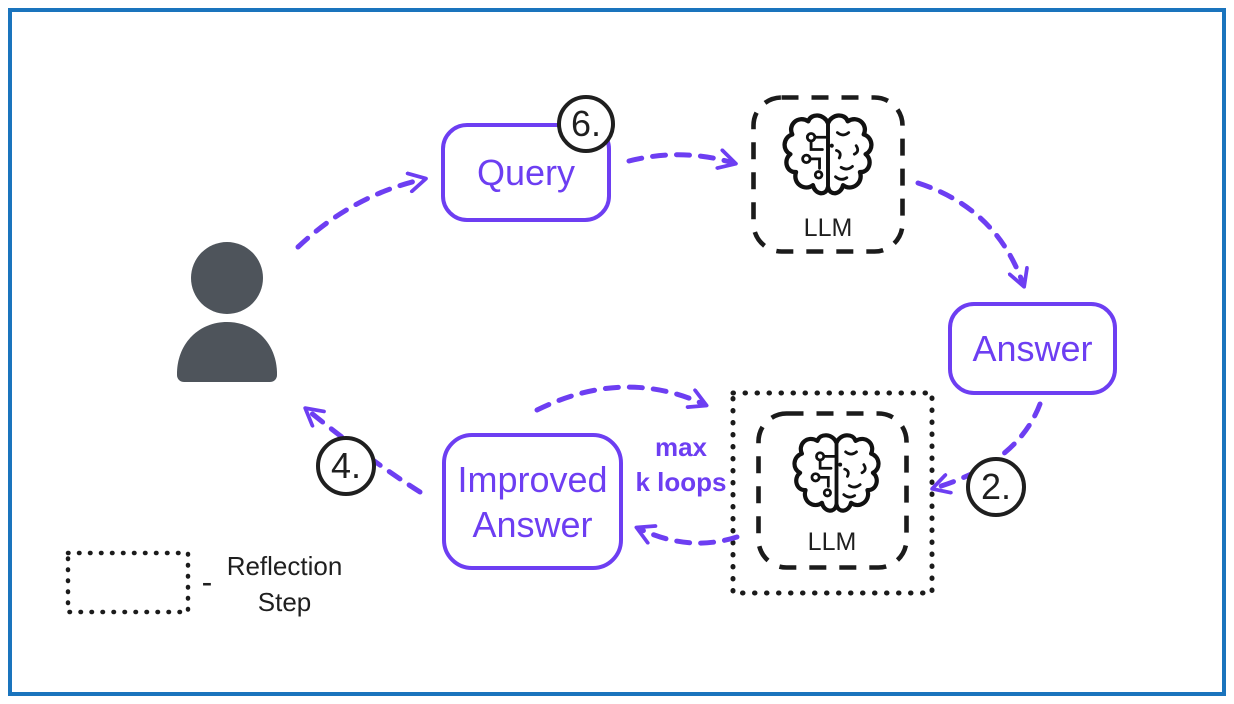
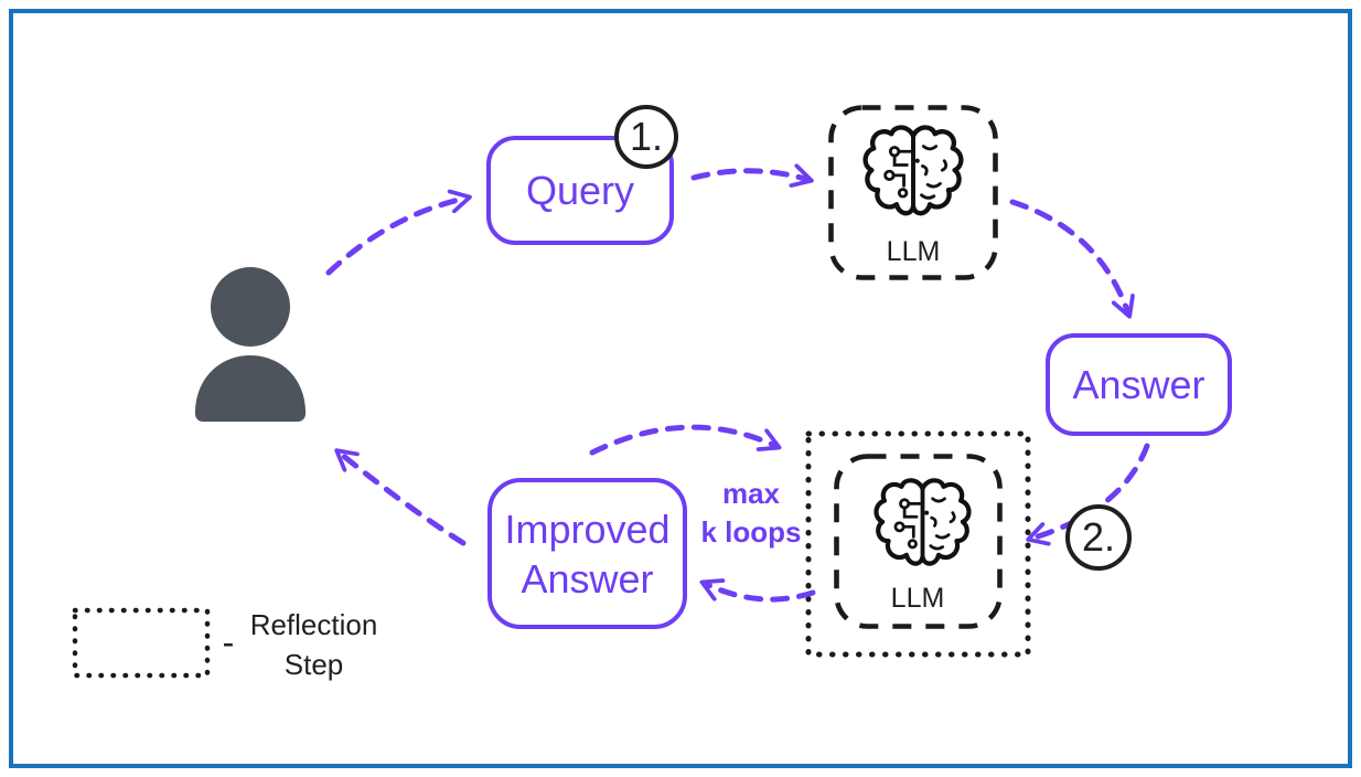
  Query
  Answer
  Improved
  Answer
  LLM
  LLM
  max
  k loops
- 6.
+ 1.
  2.
- 4.
  -
  Reflection
  Step
